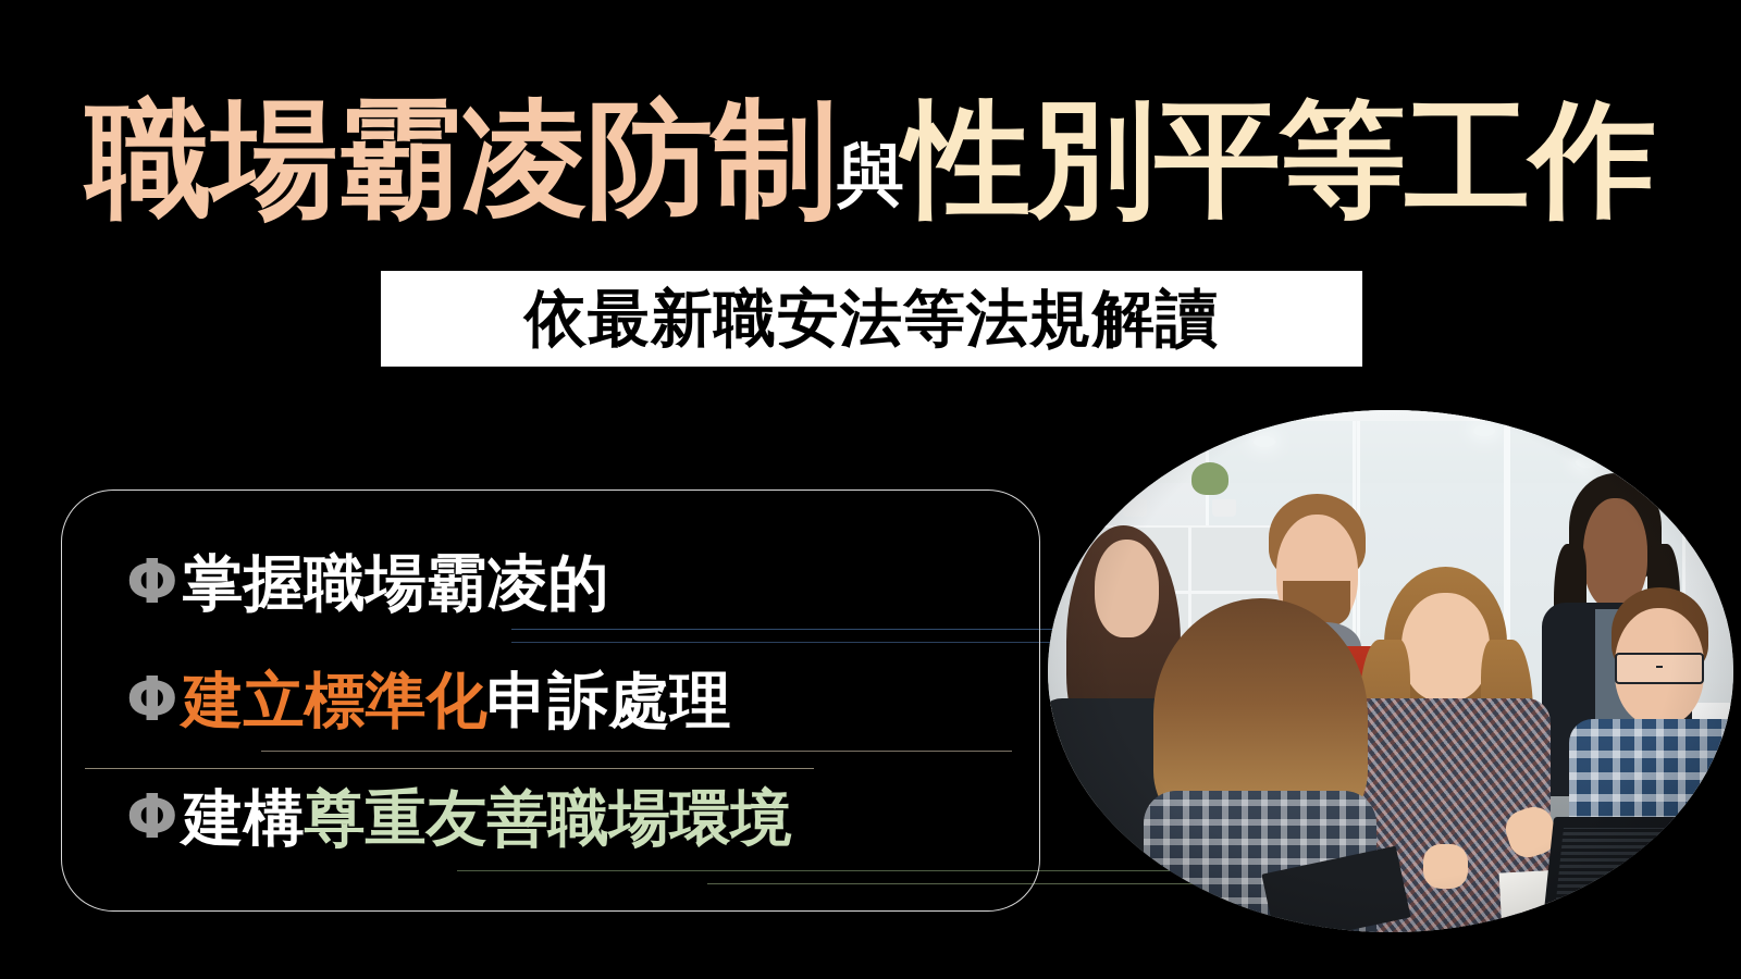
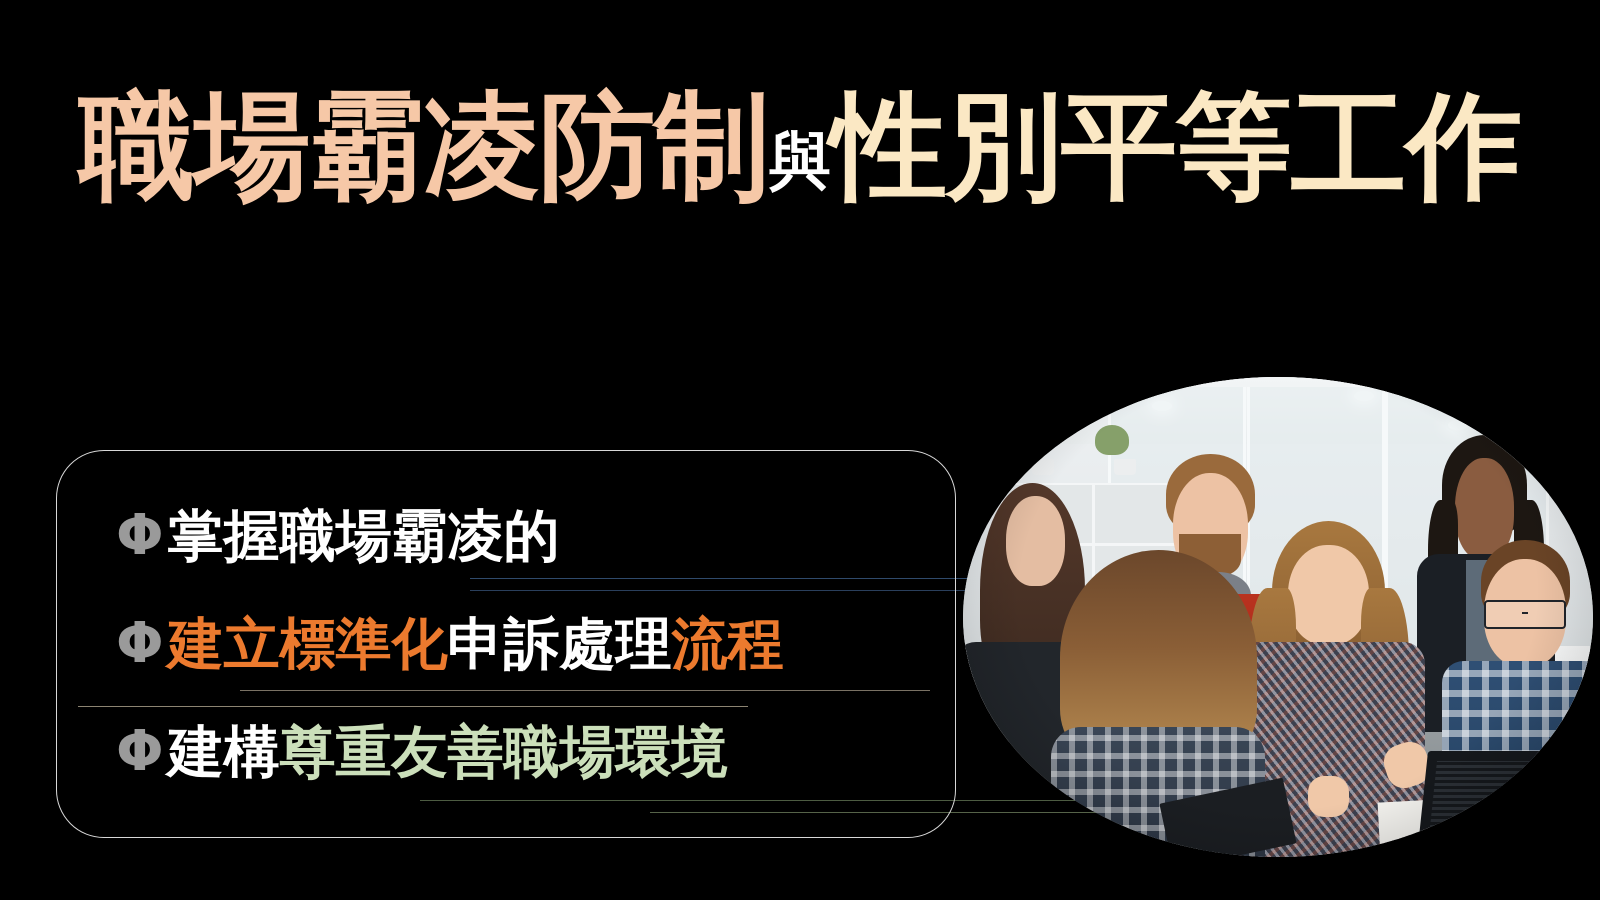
  職場霸凌防制與性別平等工作
- 依最新職安法等法規解讀
  Φ
  掌握職場霸凌的
  Φ
  建立標準化
  申訴處理
+ 流程
  Φ
  建構
  尊重友善職場環境
